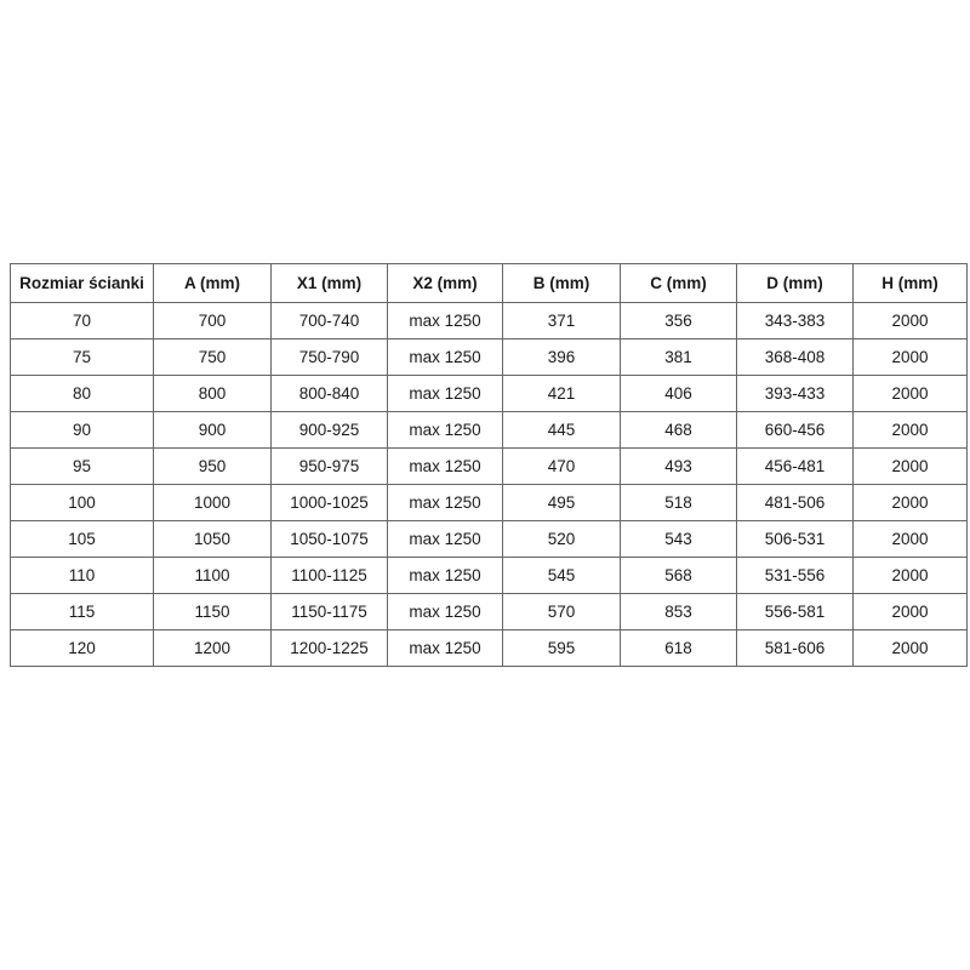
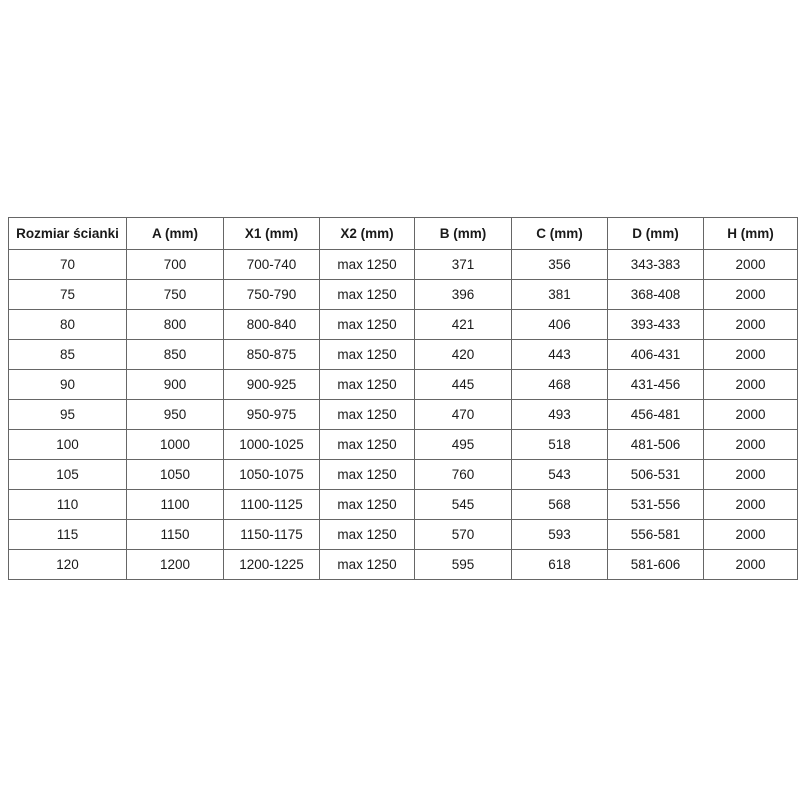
  Rozmiar ścianki	A (mm)	X1 (mm)	X2 (mm)	B (mm)	C (mm)	D (mm)	H (mm)
  70	700	700-740	max 1250	371	356	343-383	2000
  75	750	750-790	max 1250	396	381	368-408	2000
  80	800	800-840	max 1250	421	406	393-433	2000
+ 85	850	850-875	max 1250	420	443	406-431	2000
- 90	900	900-925	max 1250	445	468	660-456	2000
+ 90	900	900-925	max 1250	445	468	431-456	2000
  95	950	950-975	max 1250	470	493	456-481	2000
  100	1000	1000-1025	max 1250	495	518	481-506	2000
- 105	1050	1050-1075	max 1250	520	543	506-531	2000
+ 105	1050	1050-1075	max 1250	760	543	506-531	2000
  110	1100	1100-1125	max 1250	545	568	531-556	2000
- 115	1150	1150-1175	max 1250	570	853	556-581	2000
+ 115	1150	1150-1175	max 1250	570	593	556-581	2000
  120	1200	1200-1225	max 1250	595	618	581-606	2000
